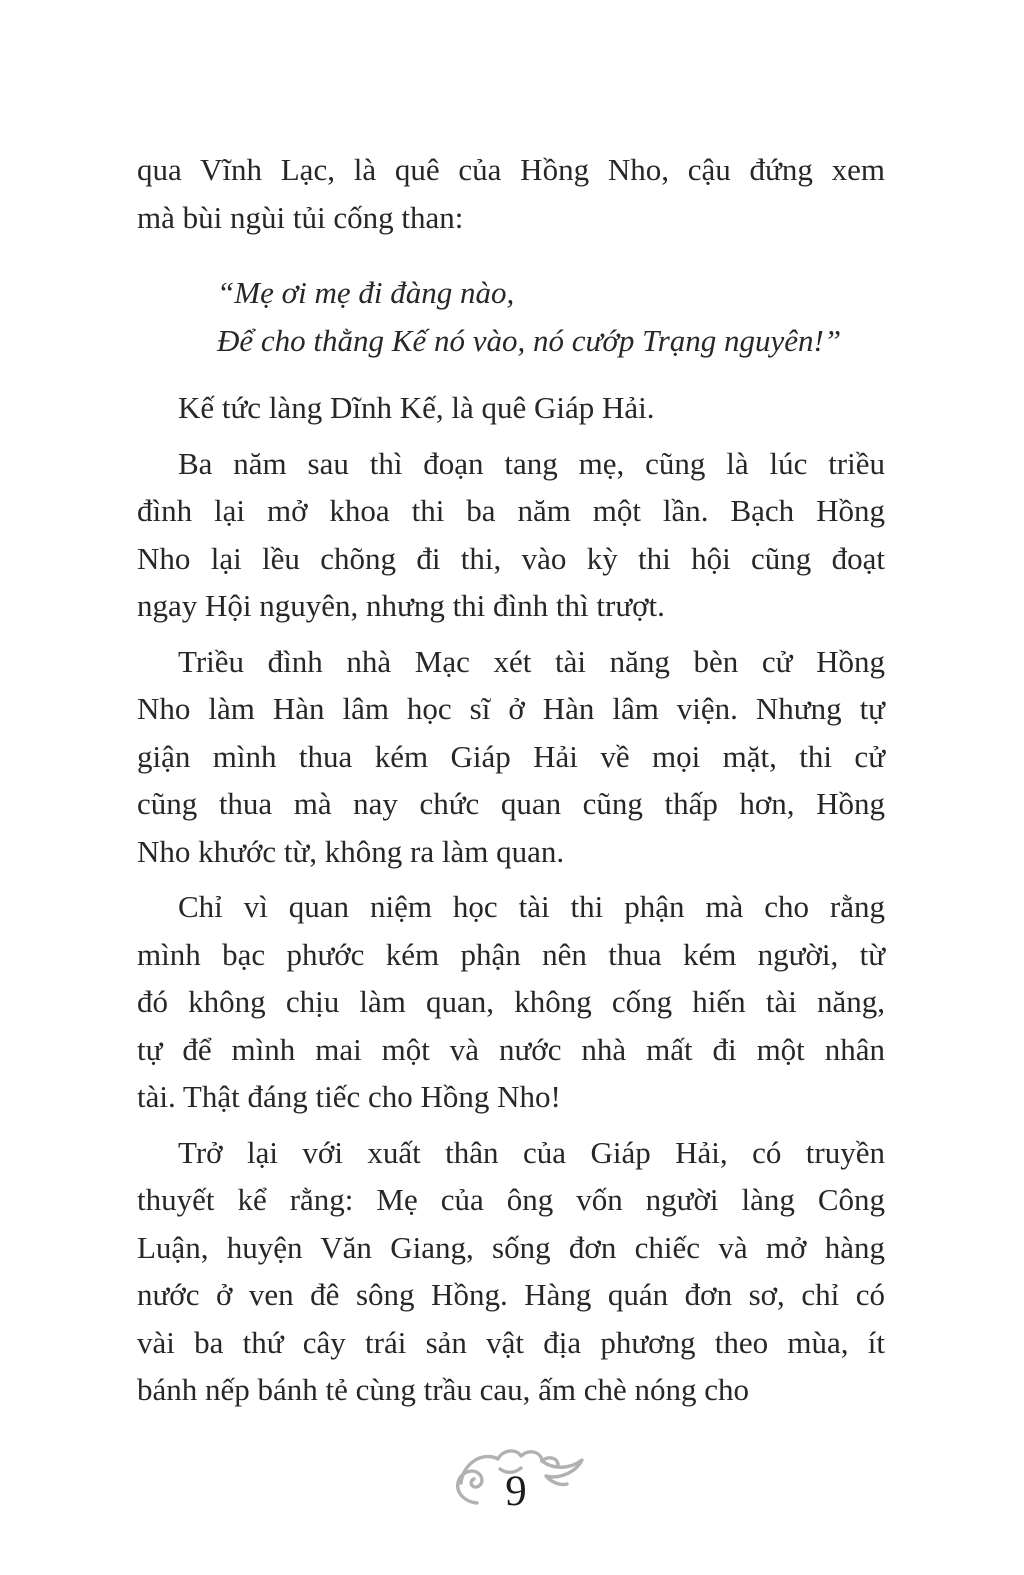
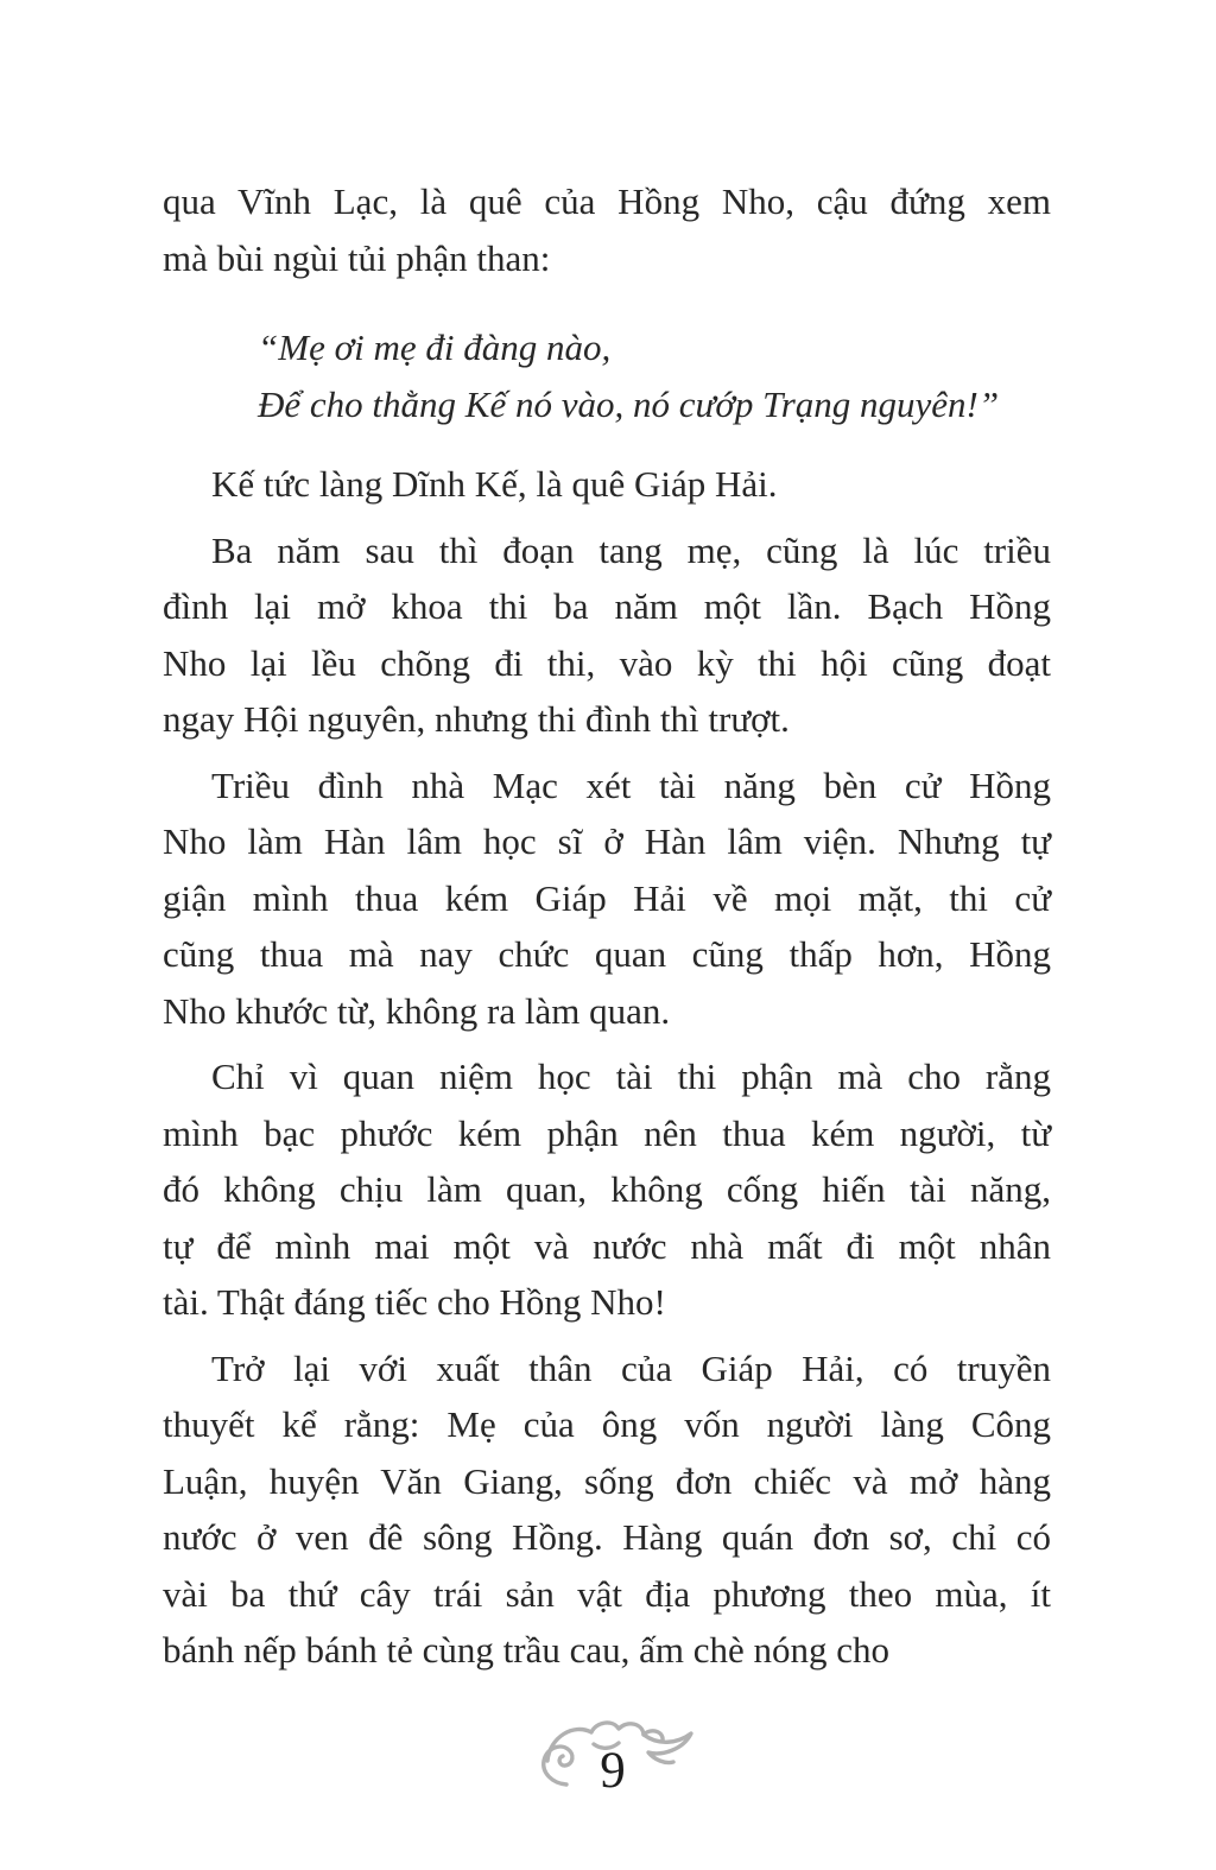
  qua Vĩnh Lạc, là quê của Hồng Nho, cậu đứng xem
- mà bùi ngùi tủi cống than:
+ mà bùi ngùi tủi phận than:
  “Mẹ ơi mẹ đi đàng nào,
  Để cho thằng Kế nó vào, nó cướp Trạng nguyên!”
  Kế tức làng Dĩnh Kế, là quê Giáp Hải.
  Ba năm sau thì đoạn tang mẹ, cũng là lúc triều
  đình lại mở khoa thi ba năm một lần. Bạch Hồng
  Nho lại lều chõng đi thi, vào kỳ thi hội cũng đoạt
  ngay Hội nguyên, nhưng thi đình thì trượt.
  Triều đình nhà Mạc xét tài năng bèn cử Hồng
  Nho làm Hàn lâm học sĩ ở Hàn lâm viện. Nhưng tự
  giận mình thua kém Giáp Hải về mọi mặt, thi cử
  cũng thua mà nay chức quan cũng thấp hơn, Hồng
  Nho khước từ, không ra làm quan.
  Chỉ vì quan niệm học tài thi phận mà cho rằng
  mình bạc phước kém phận nên thua kém người, từ
  đó không chịu làm quan, không cống hiến tài năng,
  tự để mình mai một và nước nhà mất đi một nhân
  tài. Thật đáng tiếc cho Hồng Nho!
  Trở lại với xuất thân của Giáp Hải, có truyền
  thuyết kể rằng: Mẹ của ông vốn người làng Công
  Luận, huyện Văn Giang, sống đơn chiếc và mở hàng
  nước ở ven đê sông Hồng. Hàng quán đơn sơ, chỉ có
  vài ba thứ cây trái sản vật địa phương theo mùa, ít
  bánh nếp bánh tẻ cùng trầu cau, ấm chè nóng cho
  9
